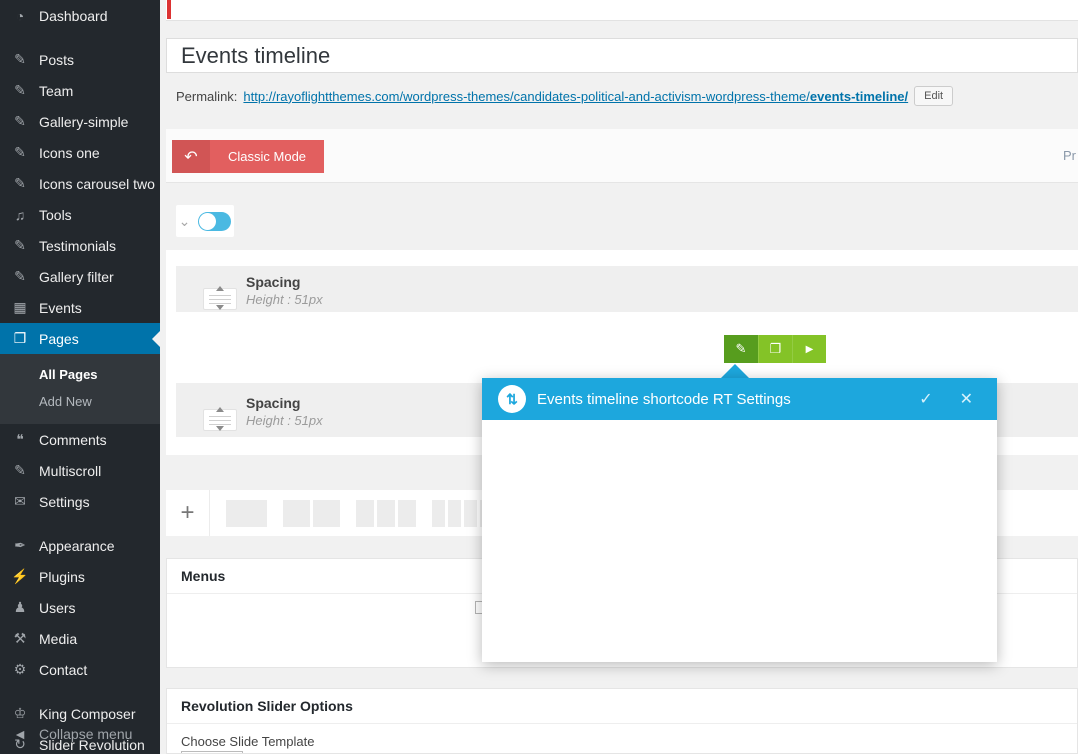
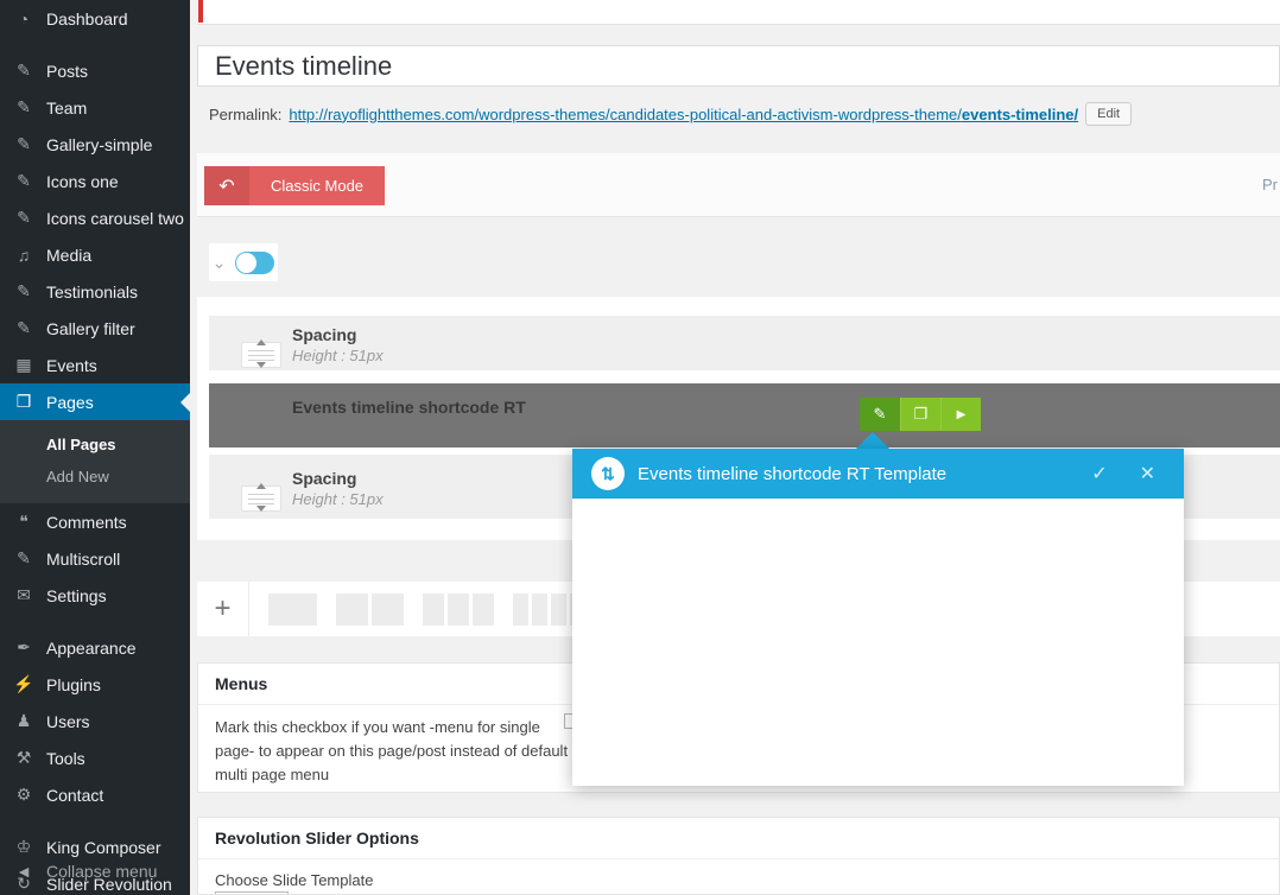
  ◔
  Dashboard
  ✎
  Posts
  ✎
  Team
  ✎
  Gallery-simple
  ✎
  Icons one
  ✎
  Icons carousel two
  ♫
- Tools
+ Media
  ✎
  Testimonials
  ✎
  Gallery filter
  ▦
  Events
  ❐
  Pages
  All Pages
  Add New
  ❝
  Comments
  ✎
  Multiscroll
  ✉
  Settings
  ✒
  Appearance
  ⚡
  Plugins
  ♟
  Users
  ⚒
- Media
+ Tools
  ⚙
  Contact
  ♔
  King Composer
  ↻
  Slider Revolution
  ◄
  Collapse menu
  Events timeline
  Permalink:
  http://rayoflightthemes.com/wordpress-themes/candidates-political-and-activism-wordpress-theme/events-timeline/
  Edit
  ↶
  Classic Mode
  Pr
  ⌄
  Spacing
  Height : 51px
+ Events timeline shortcode RT
  ✎
  ❐
  ▶
  Spacing
  Height : 51px
  +
  Menus
+ Mark this checkbox if you want -menu for single page- to appear on this page/post instead of default multi page menu
  Revolution Slider Options
  Choose Slide Template
  ⇅
- Events timeline shortcode RT Settings
+ Events timeline shortcode RT Template
  ✓
  ✕
